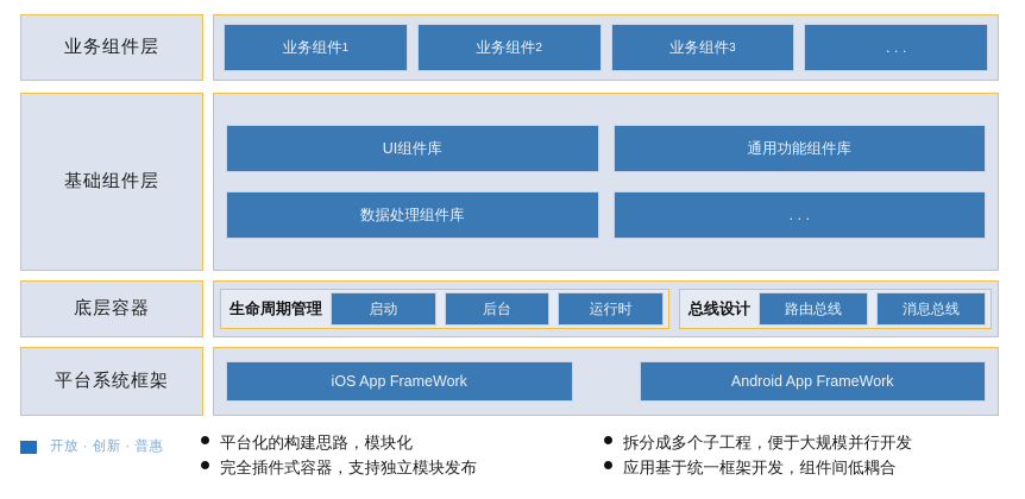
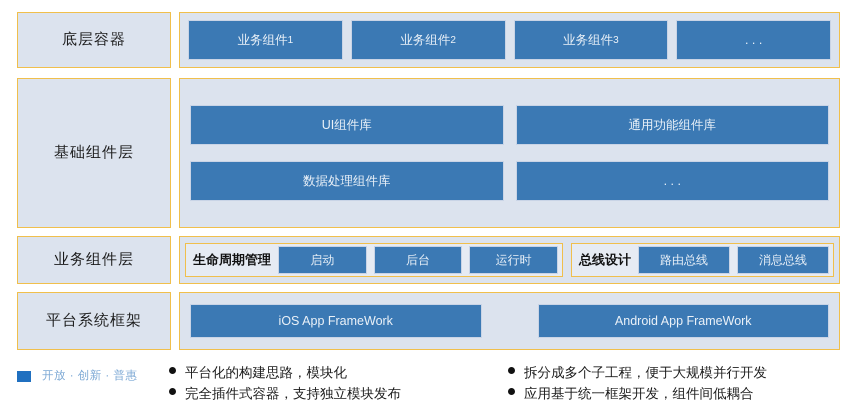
- 业务组件层
+ 底层容器
  业务组件
  1
  业务组件
  2
  业务组件
  3
  . . .
  基础组件层
  UI组件库
  通用功能组件库
  数据处理组件库
  . . .
- 底层容器
+ 业务组件层
  生命周期管理
  启动
  后台
  运行时
  总线设计
  路由总线
  消息总线
  平台系统框架
  iOS App FrameWork
  Android App FrameWork
  开放 · 创新 · 普惠
  平台化的构建思路，模块化
  完全插件式容器，支持独立模块发布
  拆分成多个子工程，便于大规模并行开发
  应用基于统一框架开发，组件间低耦合
